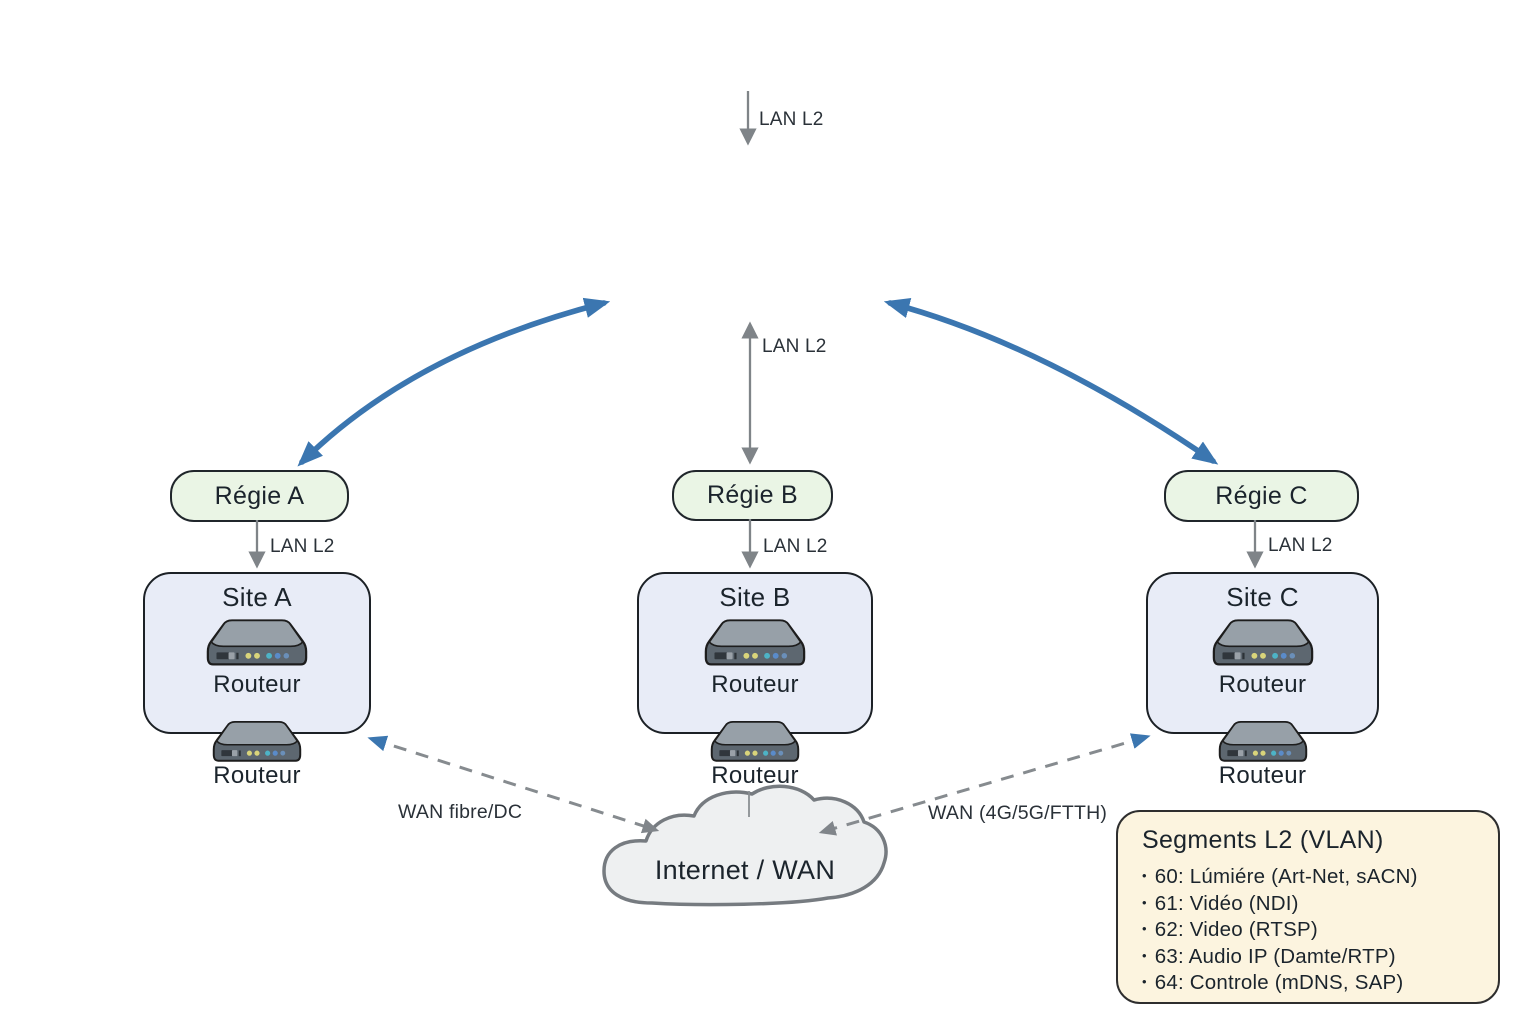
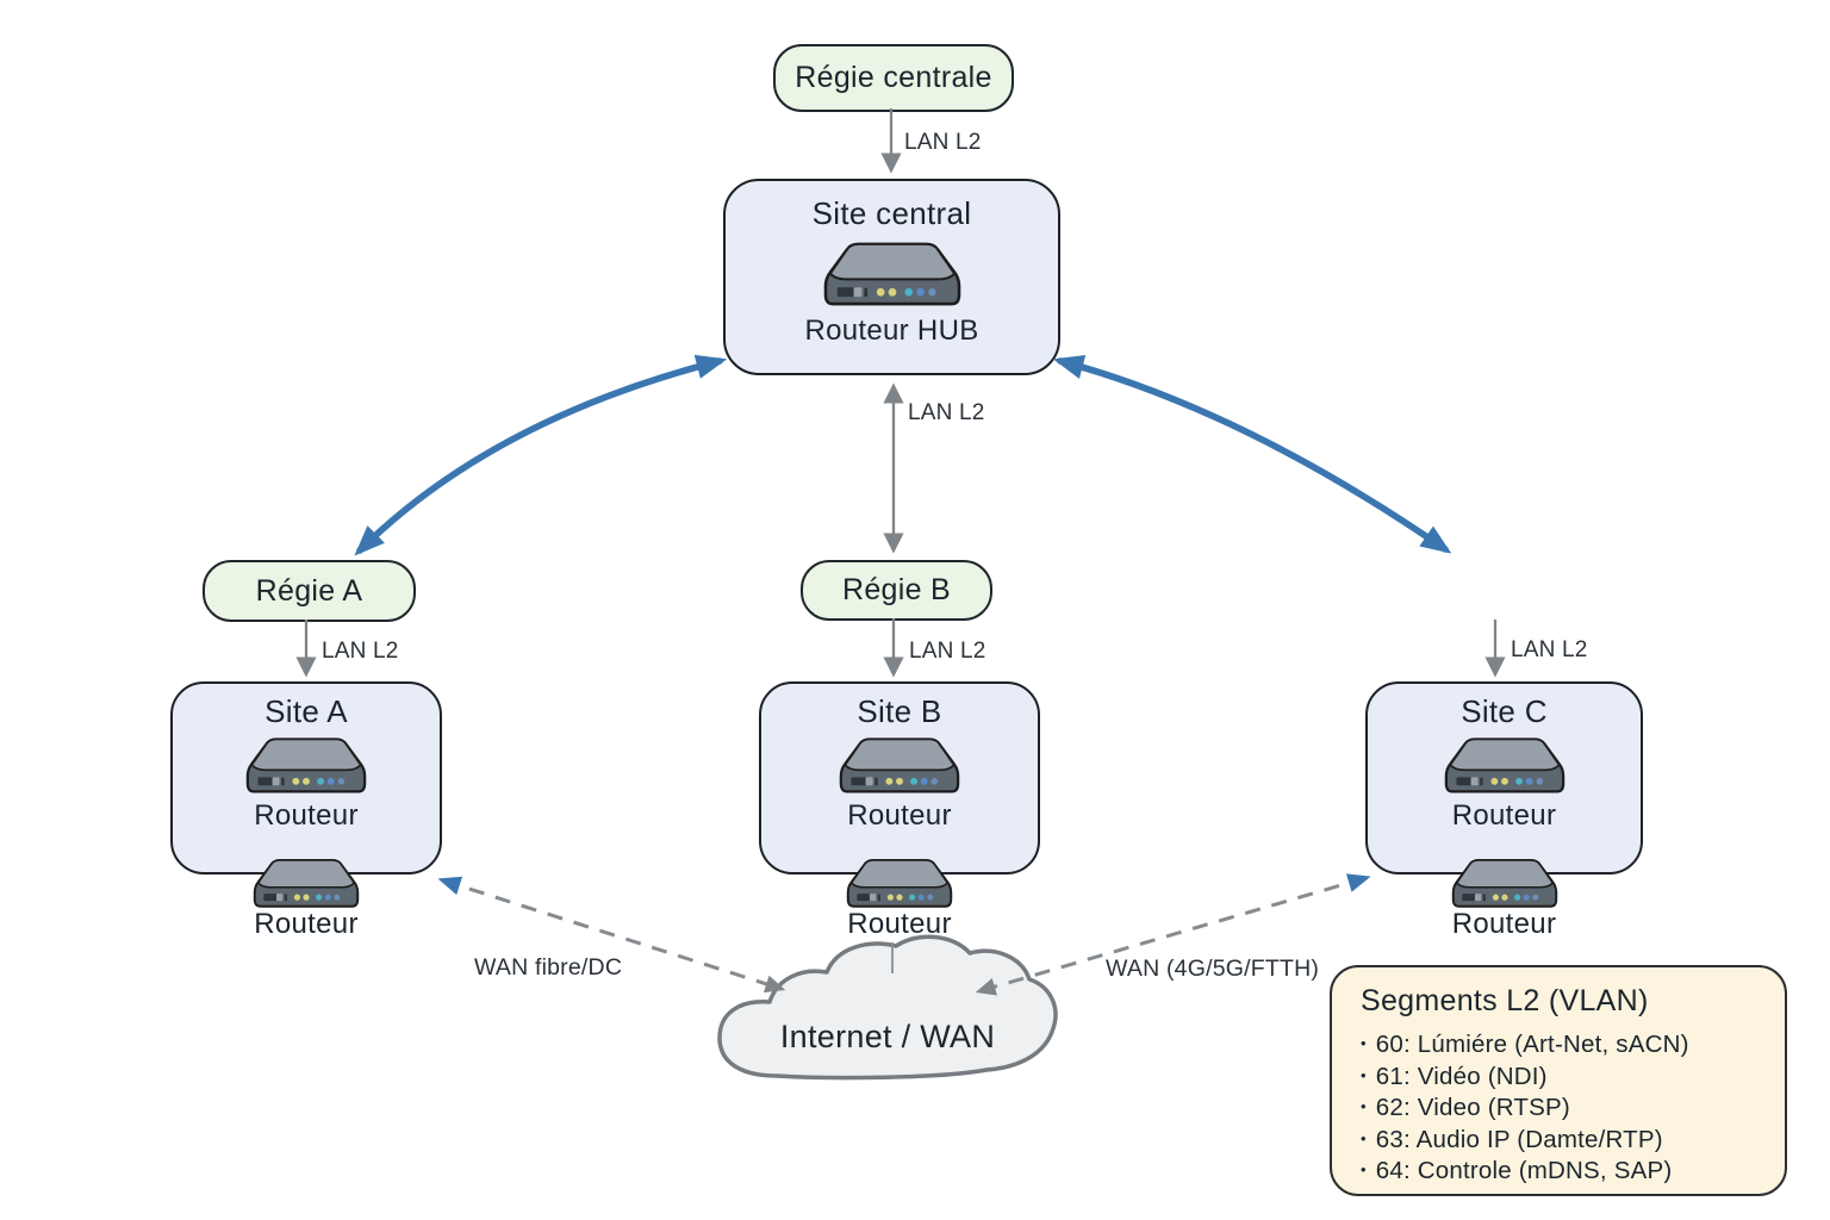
+ Régie centrale
+ Site central
+ Routeur HUB
  Régie A
  Régie B
- Régie C
  Site A
  Routeur
  Routeur
  Site B
  Routeur
  Routeur
  Site C
  Routeur
  Routeur
  LAN L2
  LAN L2
  LAN L2
  LAN L2
  LAN L2
  WAN fibre/DC
  WAN (4G/5G/FTTH)
  Internet / WAN
  Segments L2 (VLAN)
  •
  60: Lúmiére (Art-Net, sACN)
  •
  61: Vidéo (NDI)
  •
  62: Video (RTSP)
  •
  63: Audio IP (Damte/RTP)
  •
  64: Controle (mDNS, SAP)
